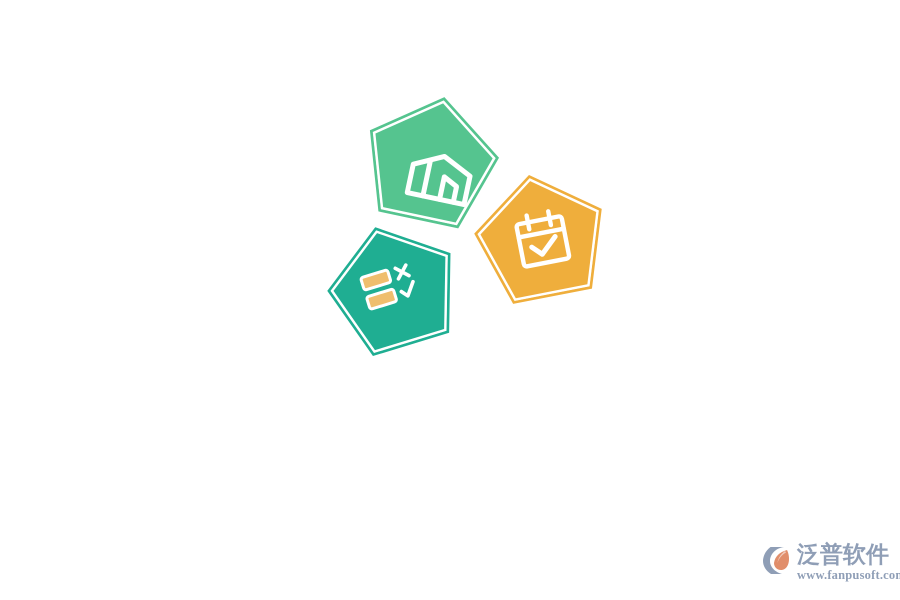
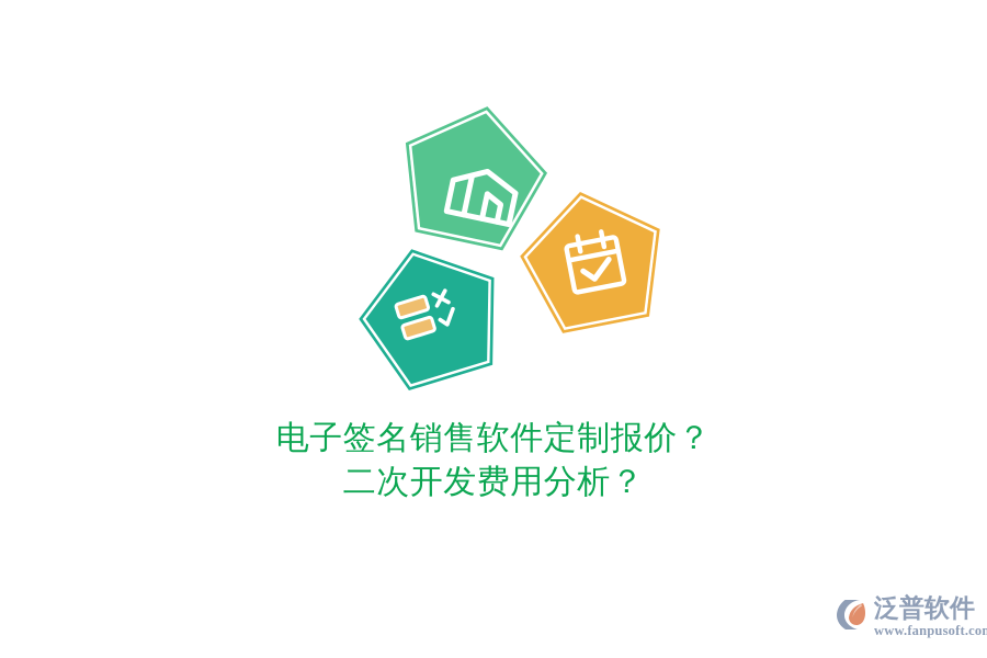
+ 电子签名销售软件定制报价？
+ 二次开发费用分析？
  泛普软件
  www.fanpusoft.co
